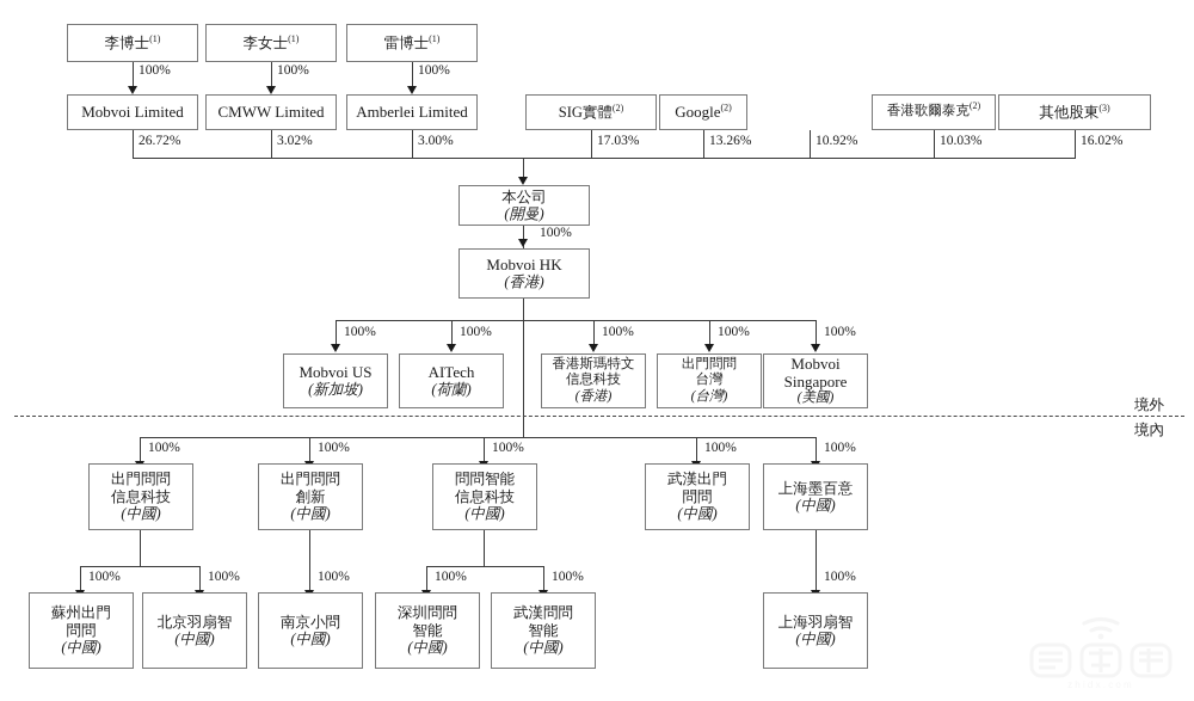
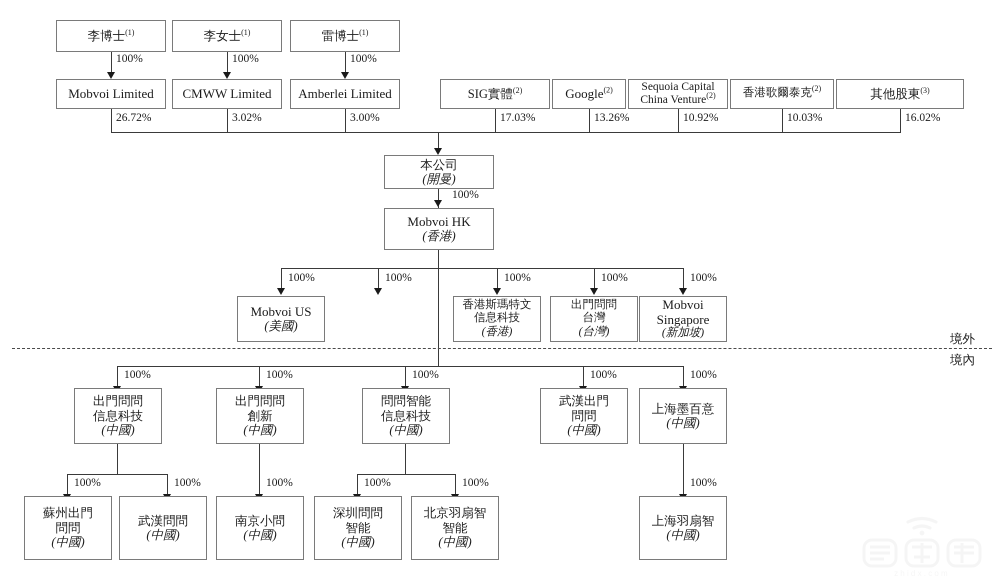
  李博士(1)
  李女士(1)
  雷博士(1)
  100%
  100%
  100%
  Mobvoi Limited
  CMWW Limited
  Amberlei Limited
  SIG實體(2)
  Google(2)
+ Sequoia Capital
+ China Venture(2)
  香港歌爾泰克(2)
  其他股東(3)
  26.72%
  3.02%
  3.00%
  17.03%
  13.26%
  10.92%
  10.03%
  16.02%
  本公司
  (開曼)
  100%
  Mobvoi HK
  (香港)
  100%
  100%
  100%
  100%
  100%
  Mobvoi US
- (新加坡)
+ (美國)
- AITech
- (荷蘭)
  香港斯瑪特文
  信息科技
  (香港)
  出門問問
  台灣
  (台灣)
  Mobvoi
  Singapore
- (美國)
+ (新加坡)
  境外
  境內
  100%
  100%
  100%
  100%
  100%
  出門問問
  信息科技
  (中國)
  出門問問
  創新
  (中國)
  問問智能
  信息科技
  (中國)
  武漢出門
  問問
  (中國)
  上海墨百意
  (中國)
  100%
  100%
  100%
  100%
  100%
  100%
  蘇州出門
  問問
  (中國)
- 北京羽扇智
+ 武漢問問
  (中國)
  南京小問
  (中國)
  深圳問問
  智能
  (中國)
- 武漢問問
+ 北京羽扇智
  智能
  (中國)
  上海羽扇智
  (中國)
